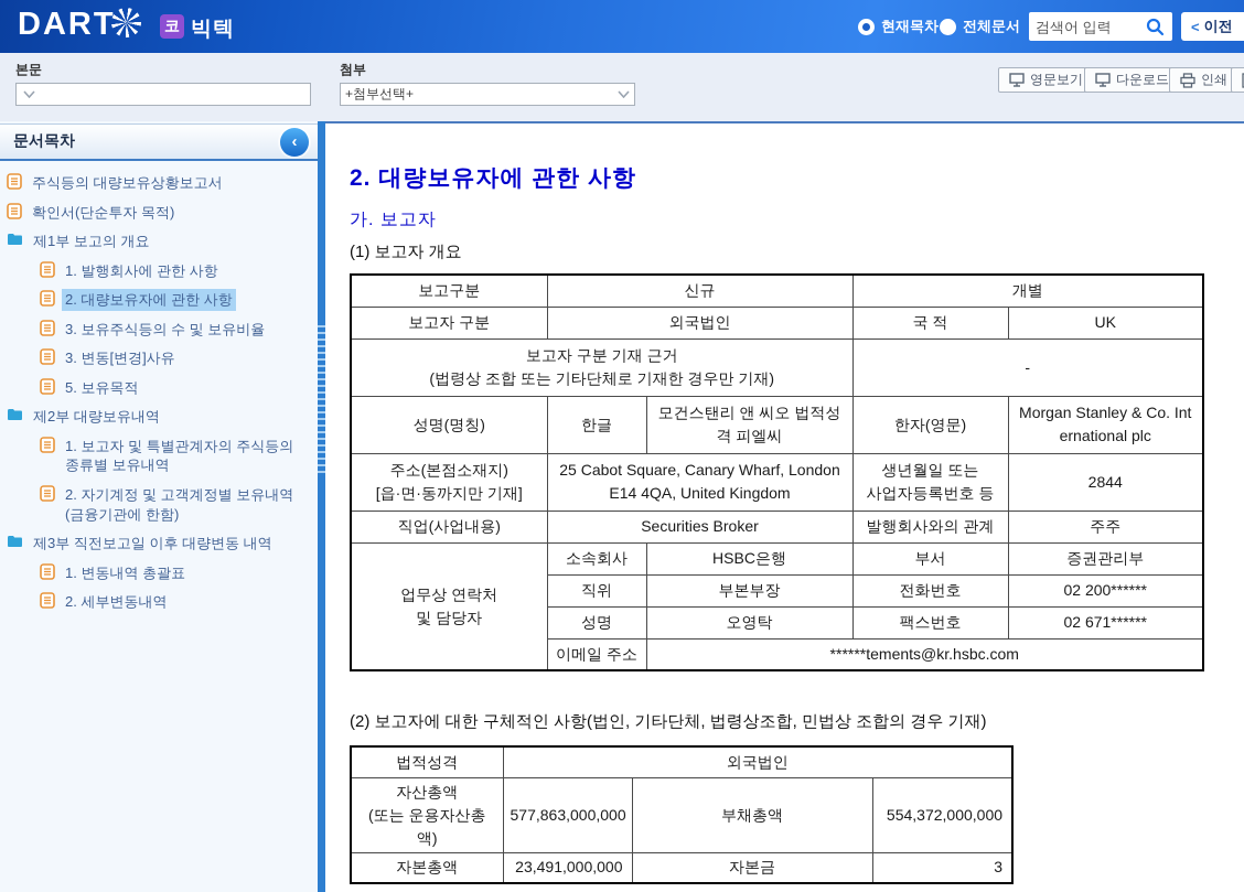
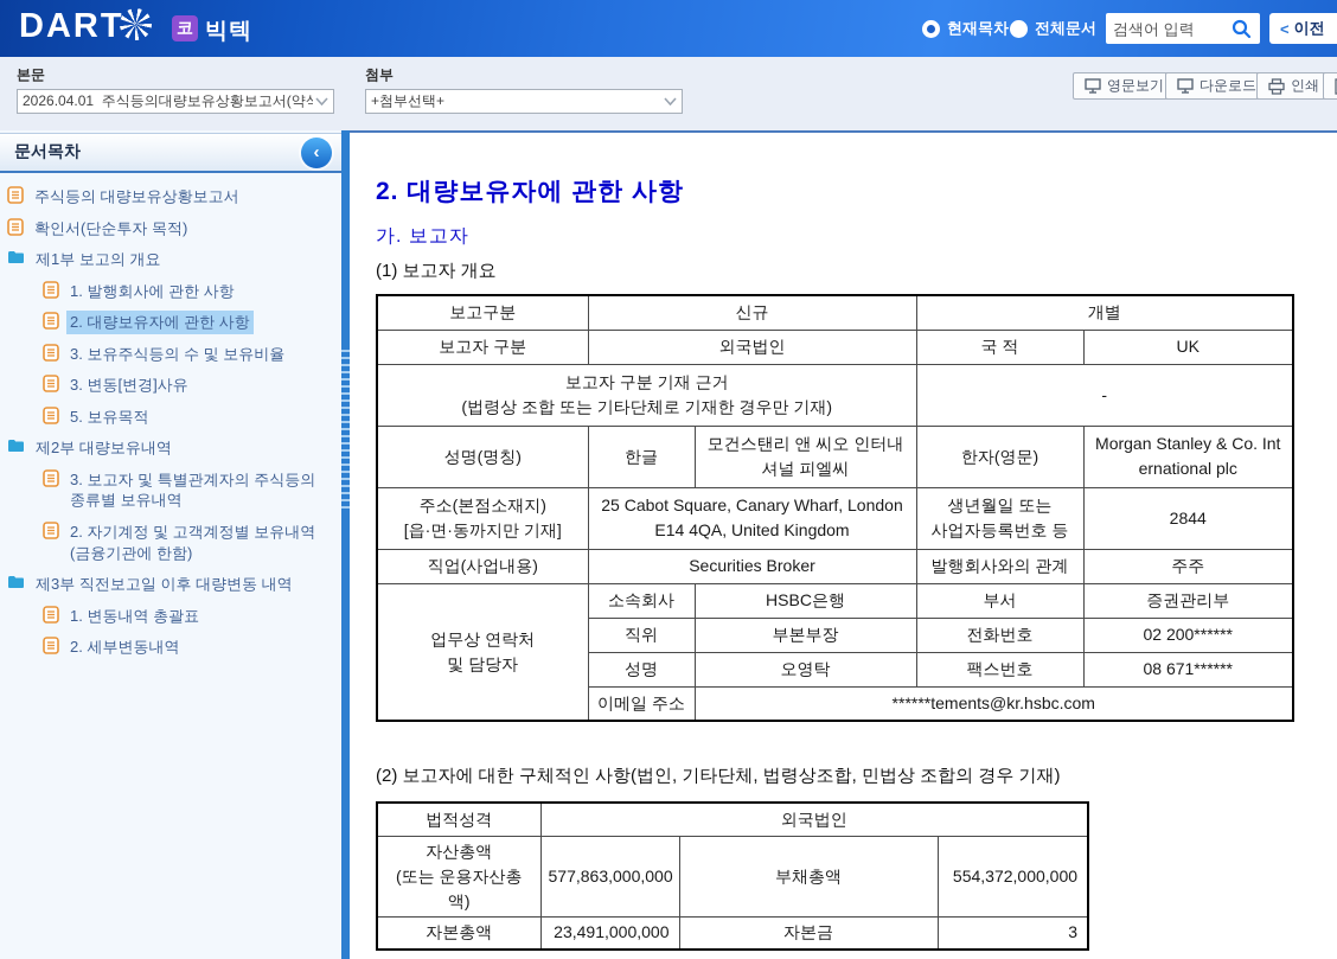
  DART
  코
  빅텍
  현재목차
  전체문서
  검색어 입력
  <
  이전
  본문
+ 2026.04.01 주식등의대량보유상황보고서(약식
  첨부
  +첨부선택+
  영문보기
  다운로드
  인쇄
  문서목차
  ‹
  주식등의 대량보유상황보고서
  확인서(단순투자 목적)
  제1부 보고의 개요
  1. 발행회사에 관한 사항
  2. 대량보유자에 관한 사항
  3. 보유주식등의 수 및 보유비율
  3. 변동[변경]사유
  5. 보유목적
  제2부 대량보유내역
- 1. 보고자 및 특별관계자의 주식등의 종류별 보유내역
+ 3. 보고자 및 특별관계자의 주식등의 종류별 보유내역
  2. 자기계정 및 고객계정별 보유내역(금융기관에 한함)
  제3부 직전보고일 이후 대량변동 내역
  1. 변동내역 총괄표
  2. 세부변동내역
  2. 대량보유자에 관한 사항
  가. 보고자
  (1) 보고자 개요
  보고구분	신규	개별
  보고자 구분	외국법인	국 적	UK
  보고자 구분 기재 근거 (법령상 조합 또는 기타단체로 기재한 경우만 기재)	-
- 성명(명칭)	한글	모건스탠리 앤 씨오 법적성격 피엘씨	한자(영문)	Morgan Stanley & Co. International plc
+ 성명(명칭)	한글	모건스탠리 앤 씨오 인터내셔널 피엘씨	한자(영문)	Morgan Stanley & Co. International plc
  주소(본점소재지) [읍·면·동까지만 기재]	25 Cabot Square, Canary Wharf, London E14 4QA, United Kingdom	생년월일 또는 사업자등록번호 등	2844
  직업(사업내용)	Securities Broker	발행회사와의 관계	주주
  업무상 연락처 및 담당자	소속회사	HSBC은행	부서	증권관리부
  직위	부본부장	전화번호	02 200******
- 성명	오영탁	팩스번호	02 671******
+ 성명	오영탁	팩스번호	08 671******
  이메일 주소	******tements@kr.hsbc.com
  (2) 보고자에 대한 구체적인 사항(법인, 기타단체, 법령상조합, 민법상 조합의 경우 기재)
  법적성격	외국법인
  자산총액 (또는 운용자산총액)	577,863,000,000	부채총액	554,372,000,000
  자본총액	23,491,000,000	자본금	3
